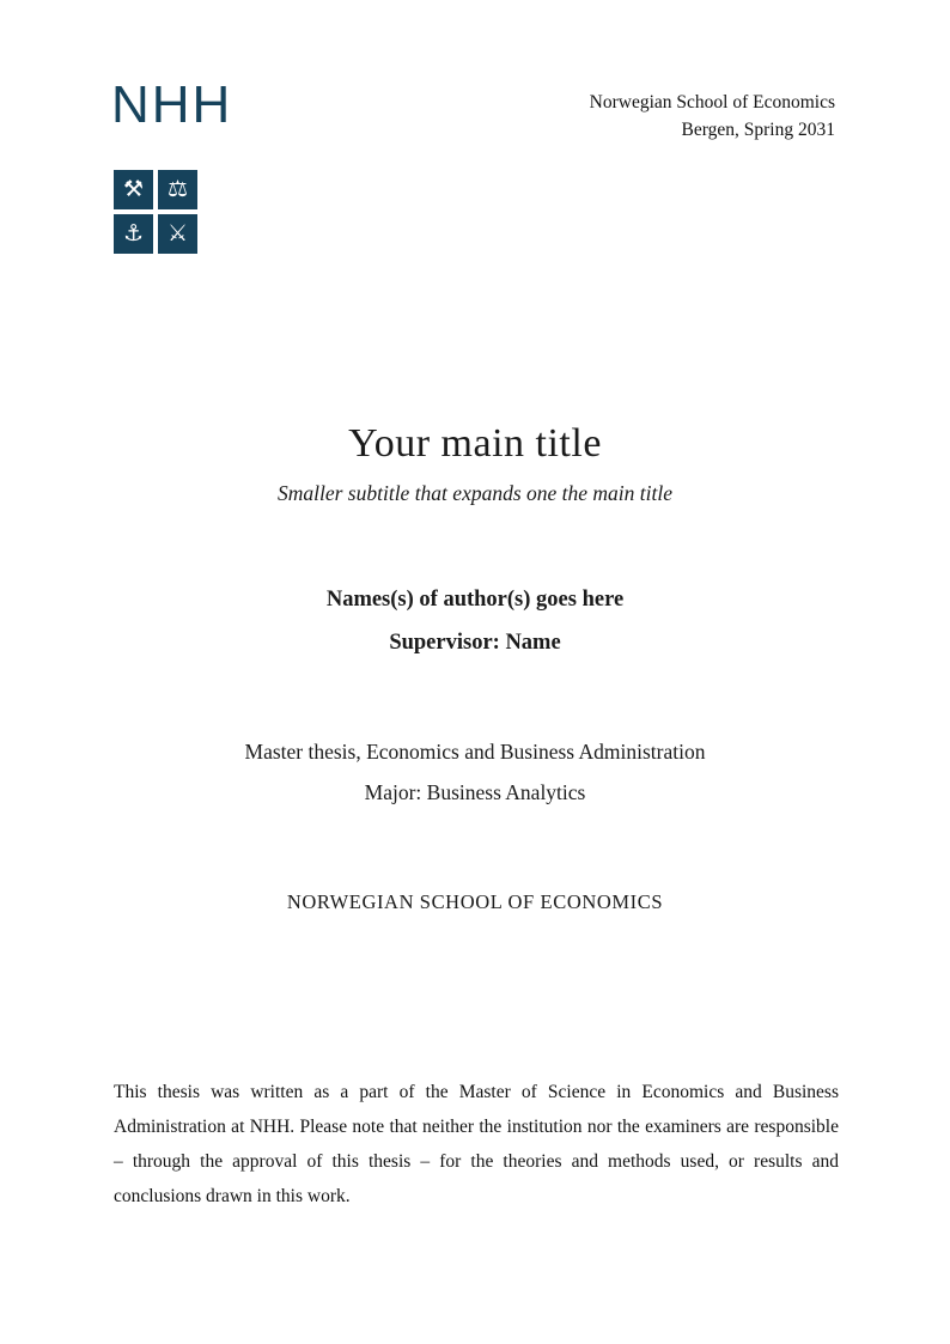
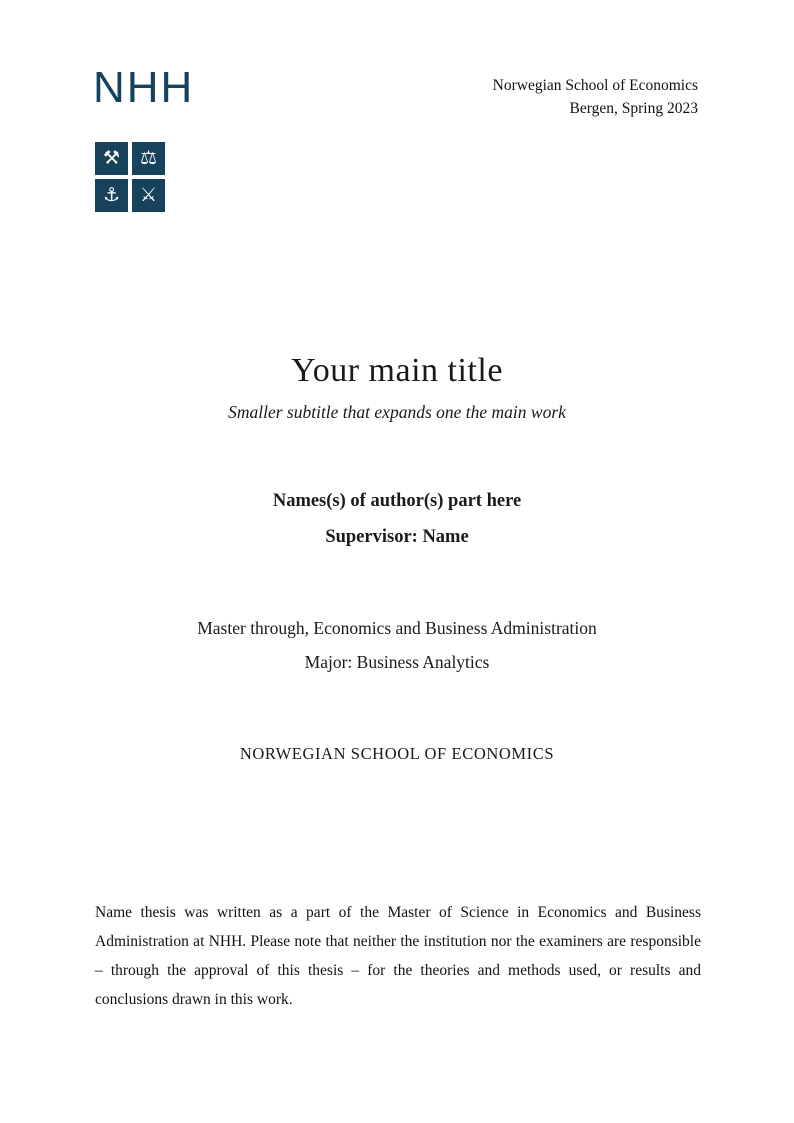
  NHH
  Norwegian School of Economics
- Bergen, Spring 2031
+ Bergen, Spring 2023
  ⚒
  ⚖
  ⚓
  ⚔
  Your main title
- Smaller subtitle that expands one the main title
+ Smaller subtitle that expands one the main work
- Names(s) of author(s) goes here
+ Names(s) of author(s) part here
  Supervisor: Name
- Master thesis, Economics and Business Administration
+ Master through, Economics and Business Administration
  Major: Business Analytics
  NORWEGIAN SCHOOL OF ECONOMICS
- This thesis was written as a part of the Master of Science in Economics and Business Administration at NHH. Please note that neither the institution nor the examiners are responsible – through the approval of this thesis – for the theories and methods used, or results and conclusions drawn in this work.
+ Name thesis was written as a part of the Master of Science in Economics and Business Administration at NHH. Please note that neither the institution nor the examiners are responsible – through the approval of this thesis – for the theories and methods used, or results and conclusions drawn in this work.
